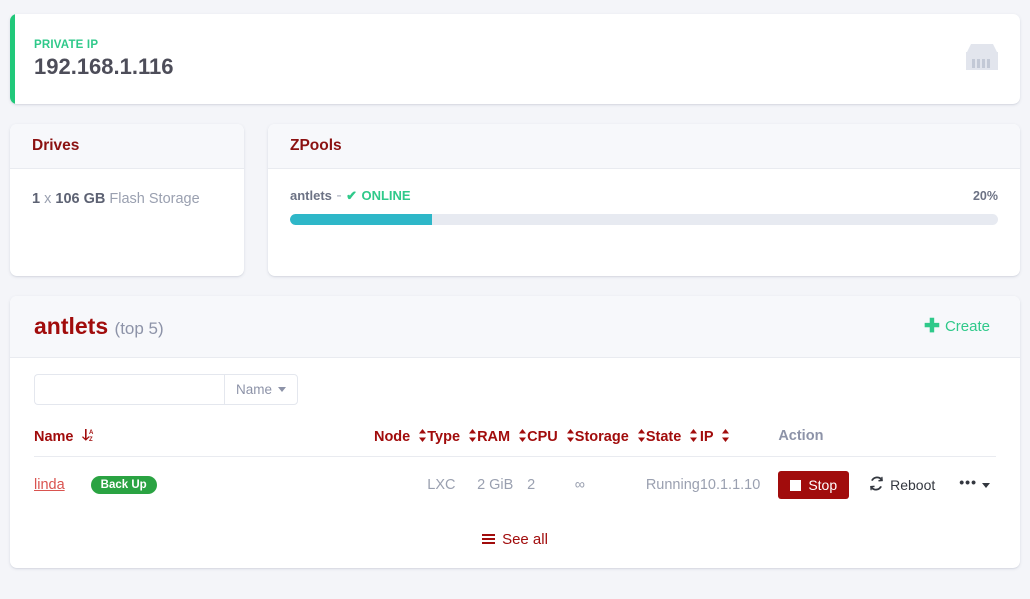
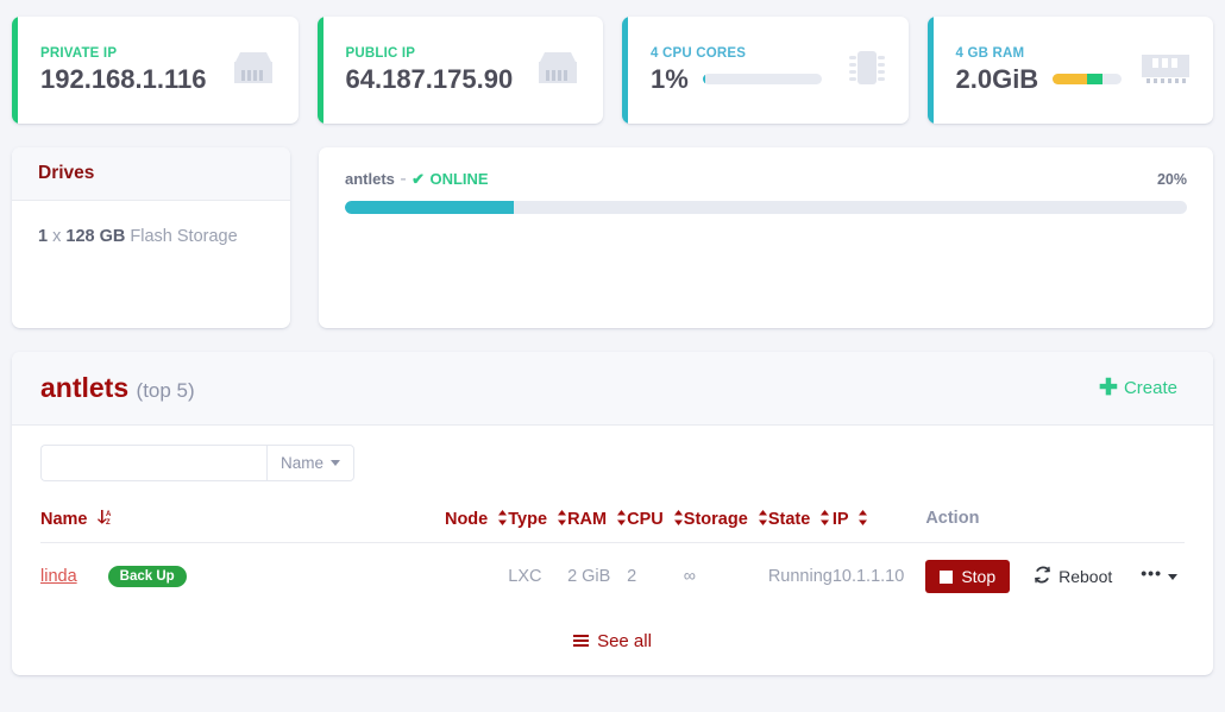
  PRIVATE IP
  192.168.1.116
+ PUBLIC IP
+ 64.187.175.90
+ 4 CPU CORES
+ 1%
+ 4 GB RAM
+ 2.0GiB
  Drives
- 1 x 106 GB Flash Storage
+ 1 x 128 GB Flash Storage
- ZPools
  antlets - ✔ ONLINE
  20%
  antlets (top 5)
  ✚
  Create
  Name
  Name	Node	Type	RAM	CPU	Storage	State	IP	Action
  linda Back Up		LXC	2 GiB	2	∞	Running	10.1.1.10	Stop Reboot •••
  See all
